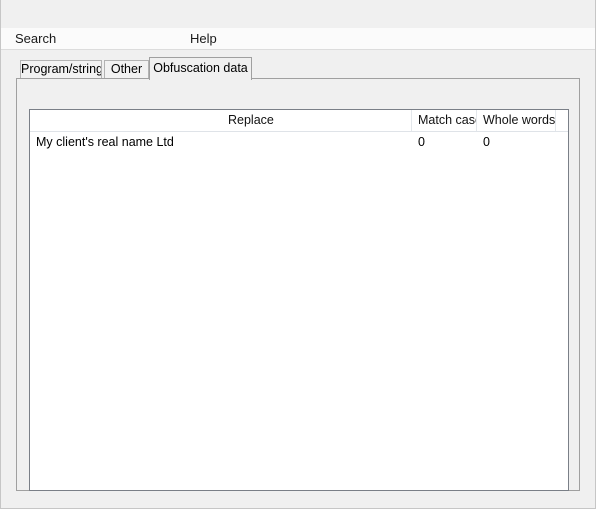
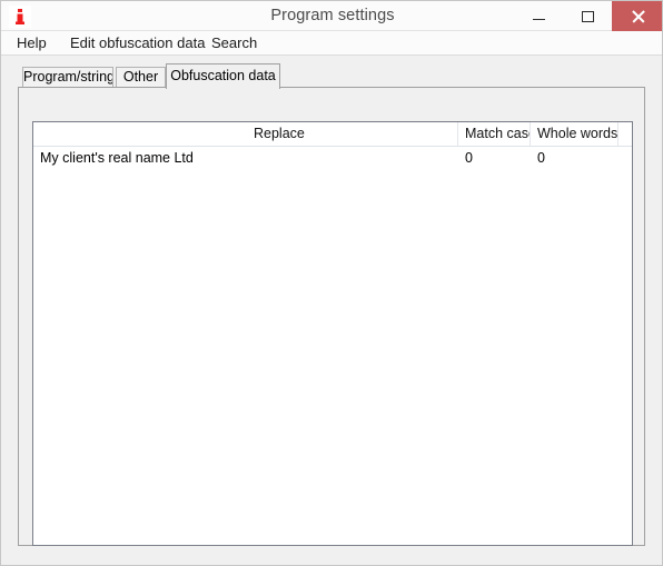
+ Program settings
- Search
+ Help
+ Edit obfuscation data
- Help
+ Search
  Program/string
  Other
  Obfuscation data
  Replace
  Match cas
  Whole words
  My client's real name Ltd
  0
  0
